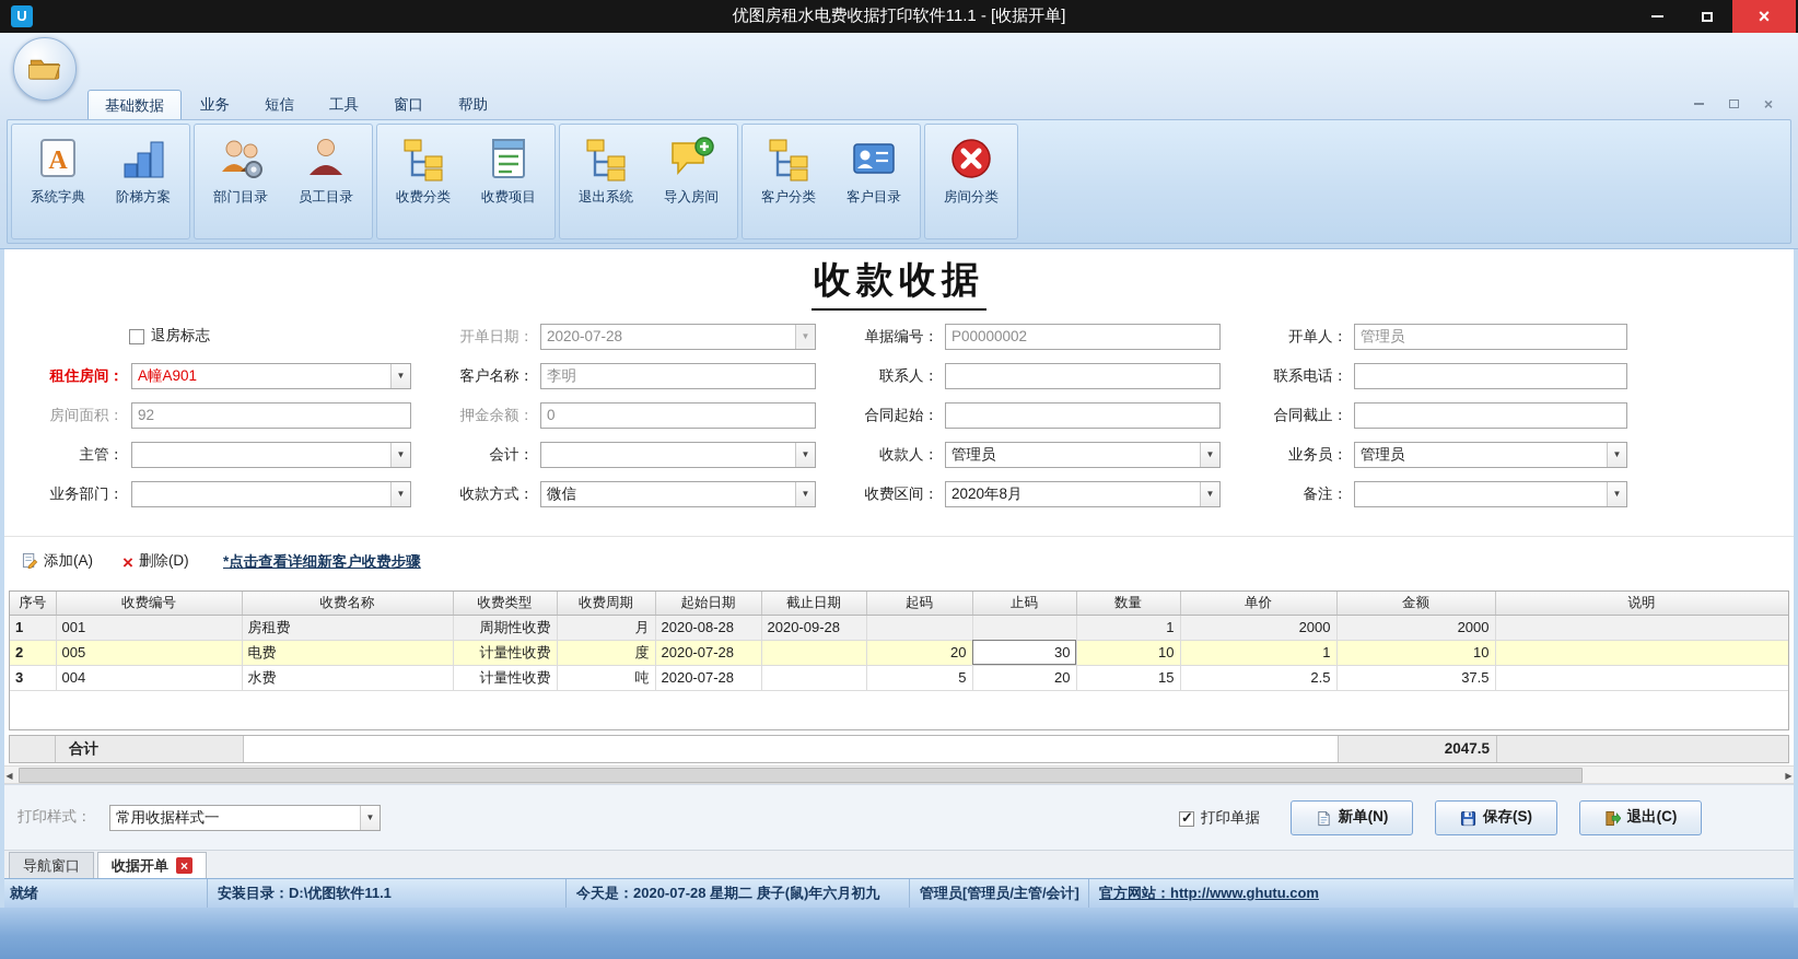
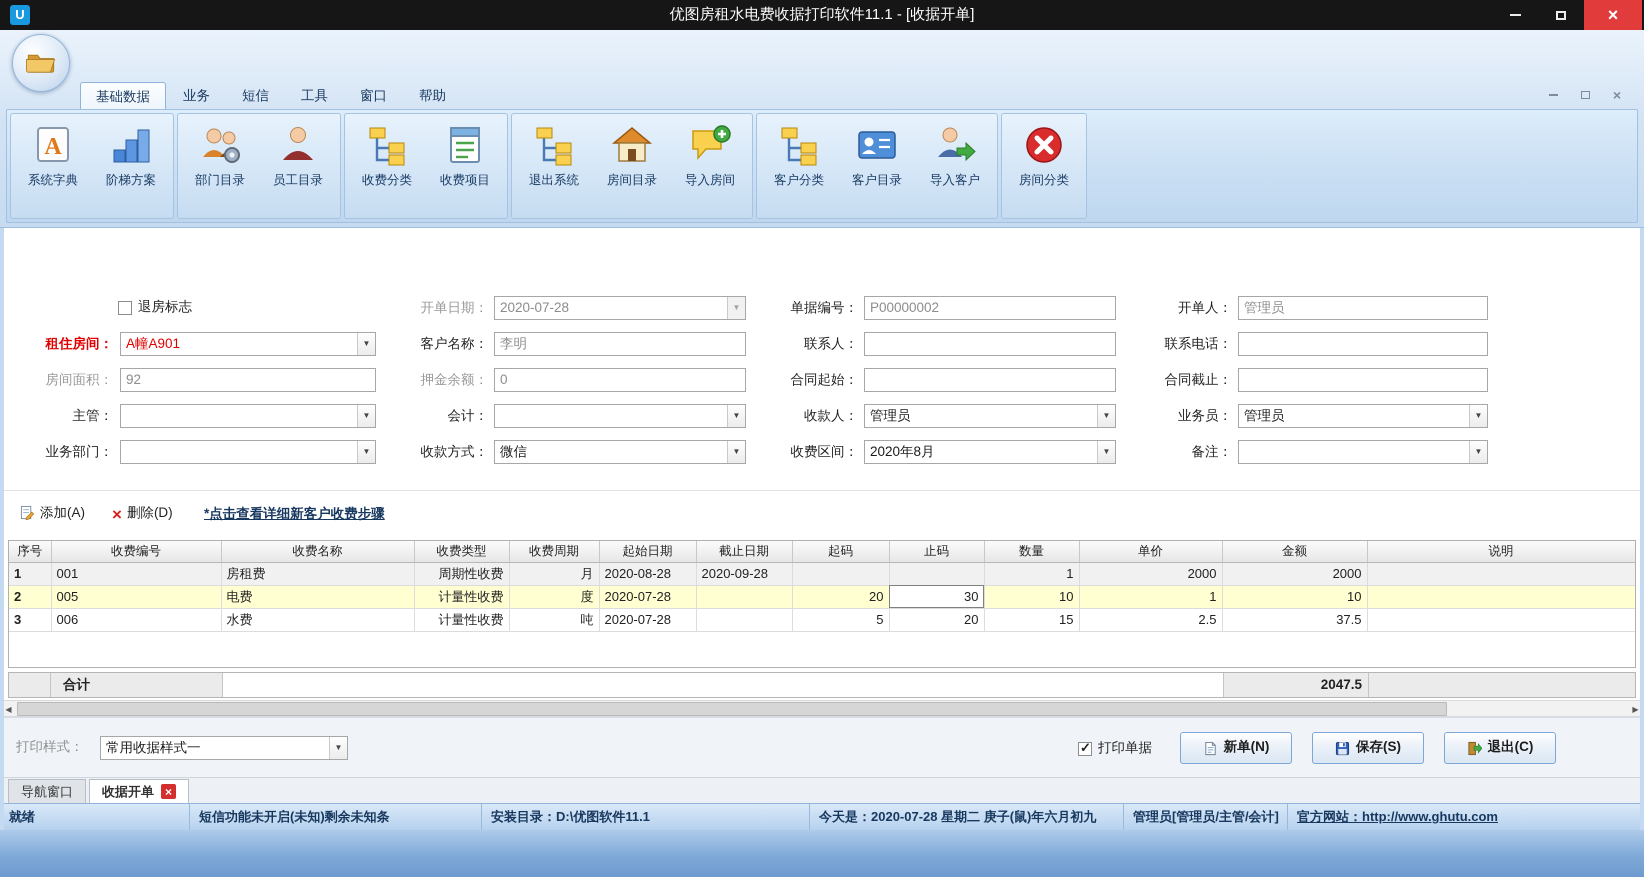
  U
  优图房租水电费收据打印软件11.1 - [收据开单]
  基础数据
  业务
  短信
  工具
  窗口
  帮助
  A
  系统字典
  阶梯方案
  部门目录
  员工目录
  收费分类
  收费项目
  退出系统
+ 房间目录
  导入房间
  客户分类
  客户目录
+ 导入客户
  房间分类
- 收款收据
  退房标志
  开单日期：
  2020-07-28
  单据编号：
  P00000002
  开单人：
  管理员
  租住房间：
  A幢A901
  客户名称：
  李明
  联系人：
  联系电话：
  房间面积：
  92
  押金余额：
  0
  合同起始：
  合同截止：
  主管：
  会计：
  收款人：
  管理员
  业务员：
  管理员
  业务部门：
  收款方式：
  微信
  收费区间：
  2020年8月
  备注：
  添加(A)
  删除(D)
  *点击查看详细新客户收费步骤
  序号	收费编号	收费名称	收费类型	收费周期	起始日期	截止日期	起码	止码	数量	单价	金额	说明
  1	001	房租费	周期性收费	月	2020-08-28	2020-09-28			1	2000	2000
  2	005	电费	计量性收费	度	2020-07-28		20	30	10	1	10
- 3	004	水费	计量性收费	吨	2020-07-28		5	20	15	2.5	37.5
+ 3	006	水费	计量性收费	吨	2020-07-28		5	20	15	2.5	37.5
  合计
  2047.5
  打印样式：
  常用收据样式一
  打印单据
  新单(N)
  保存(S)
  退出(C)
  导航窗口
  收据开单
  就绪
+ 短信功能未开启(未知)剩余未知条
  安装目录：D:\优图软件11.1
  今天是：2020-07-28 星期二 庚子(鼠)年六月初九
  管理员[管理员/主管/会计]
  官方网站：http://www.ghutu.com
